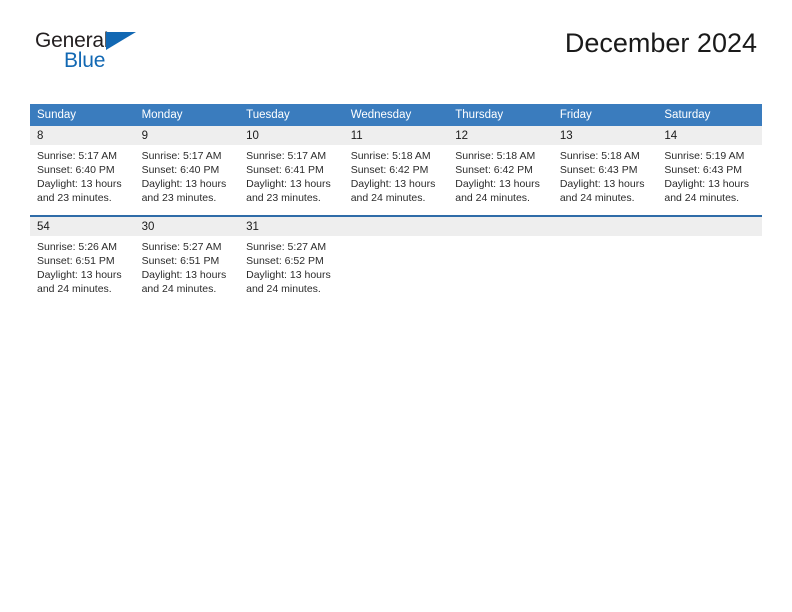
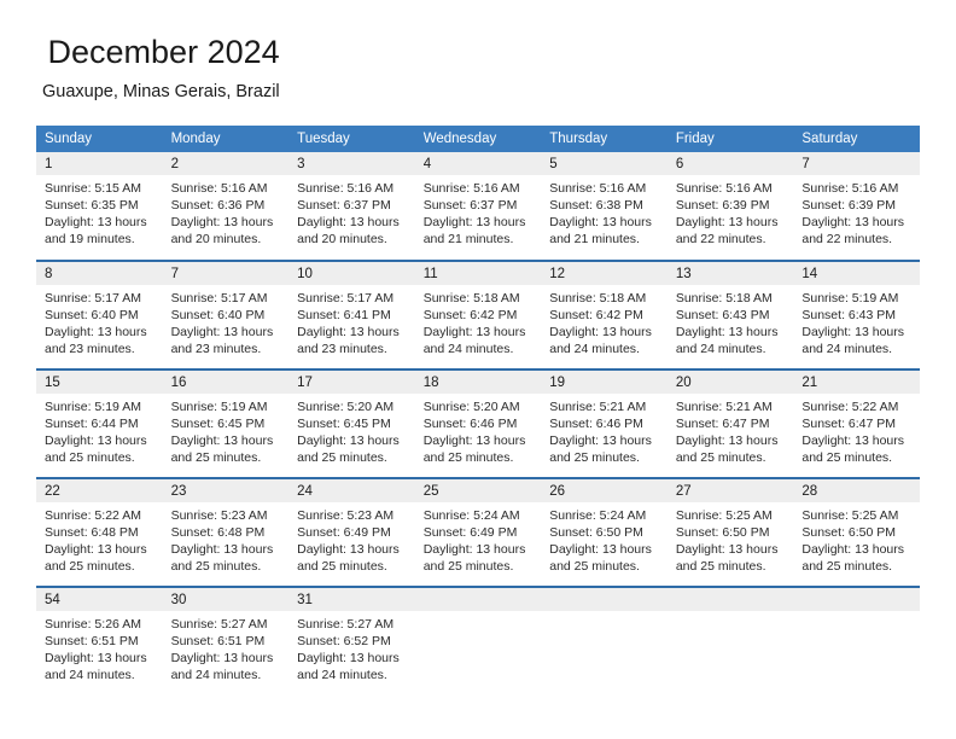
- General
- Blue
  December 2024
+ Guaxupe, Minas Gerais, Brazil
  Sunday	Monday	Tuesday	Wednesday	Thursday	Friday	Saturday
+ 1Sunrise: 5:15 AMSunset: 6:35 PMDaylight: 13 hours and 19 minutes.	2Sunrise: 5:16 AMSunset: 6:36 PMDaylight: 13 hours and 20 minutes.	3Sunrise: 5:16 AMSunset: 6:37 PMDaylight: 13 hours and 20 minutes.	4Sunrise: 5:16 AMSunset: 6:37 PMDaylight: 13 hours and 21 minutes.	5Sunrise: 5:16 AMSunset: 6:38 PMDaylight: 13 hours and 21 minutes.	6Sunrise: 5:16 AMSunset: 6:39 PMDaylight: 13 hours and 22 minutes.	7Sunrise: 5:16 AMSunset: 6:39 PMDaylight: 13 hours and 22 minutes.
- 8Sunrise: 5:17 AMSunset: 6:40 PMDaylight: 13 hours and 23 minutes.	9Sunrise: 5:17 AMSunset: 6:40 PMDaylight: 13 hours and 23 minutes.	10Sunrise: 5:17 AMSunset: 6:41 PMDaylight: 13 hours and 23 minutes.	11Sunrise: 5:18 AMSunset: 6:42 PMDaylight: 13 hours and 24 minutes.	12Sunrise: 5:18 AMSunset: 6:42 PMDaylight: 13 hours and 24 minutes.	13Sunrise: 5:18 AMSunset: 6:43 PMDaylight: 13 hours and 24 minutes.	14Sunrise: 5:19 AMSunset: 6:43 PMDaylight: 13 hours and 24 minutes.
+ 8Sunrise: 5:17 AMSunset: 6:40 PMDaylight: 13 hours and 23 minutes.	7Sunrise: 5:17 AMSunset: 6:40 PMDaylight: 13 hours and 23 minutes.	10Sunrise: 5:17 AMSunset: 6:41 PMDaylight: 13 hours and 23 minutes.	11Sunrise: 5:18 AMSunset: 6:42 PMDaylight: 13 hours and 24 minutes.	12Sunrise: 5:18 AMSunset: 6:42 PMDaylight: 13 hours and 24 minutes.	13Sunrise: 5:18 AMSunset: 6:43 PMDaylight: 13 hours and 24 minutes.	14Sunrise: 5:19 AMSunset: 6:43 PMDaylight: 13 hours and 24 minutes.
+ 15Sunrise: 5:19 AMSunset: 6:44 PMDaylight: 13 hours and 25 minutes.	16Sunrise: 5:19 AMSunset: 6:45 PMDaylight: 13 hours and 25 minutes.	17Sunrise: 5:20 AMSunset: 6:45 PMDaylight: 13 hours and 25 minutes.	18Sunrise: 5:20 AMSunset: 6:46 PMDaylight: 13 hours and 25 minutes.	19Sunrise: 5:21 AMSunset: 6:46 PMDaylight: 13 hours and 25 minutes.	20Sunrise: 5:21 AMSunset: 6:47 PMDaylight: 13 hours and 25 minutes.	21Sunrise: 5:22 AMSunset: 6:47 PMDaylight: 13 hours and 25 minutes.
+ 22Sunrise: 5:22 AMSunset: 6:48 PMDaylight: 13 hours and 25 minutes.	23Sunrise: 5:23 AMSunset: 6:48 PMDaylight: 13 hours and 25 minutes.	24Sunrise: 5:23 AMSunset: 6:49 PMDaylight: 13 hours and 25 minutes.	25Sunrise: 5:24 AMSunset: 6:49 PMDaylight: 13 hours and 25 minutes.	26Sunrise: 5:24 AMSunset: 6:50 PMDaylight: 13 hours and 25 minutes.	27Sunrise: 5:25 AMSunset: 6:50 PMDaylight: 13 hours and 25 minutes.	28Sunrise: 5:25 AMSunset: 6:50 PMDaylight: 13 hours and 25 minutes.
  54Sunrise: 5:26 AMSunset: 6:51 PMDaylight: 13 hours and 24 minutes.	30Sunrise: 5:27 AMSunset: 6:51 PMDaylight: 13 hours and 24 minutes.	31Sunrise: 5:27 AMSunset: 6:52 PMDaylight: 13 hours and 24 minutes.
